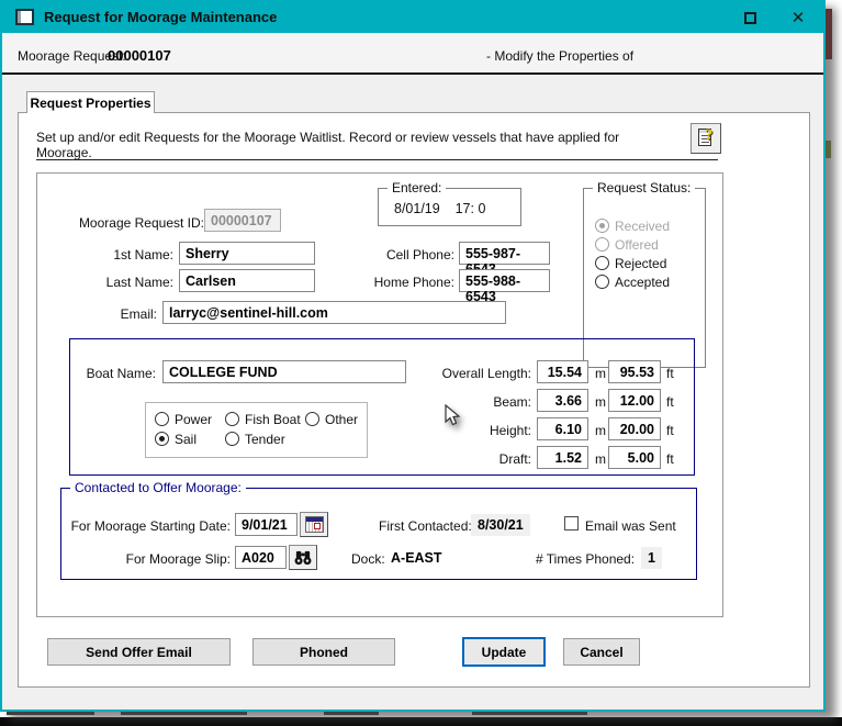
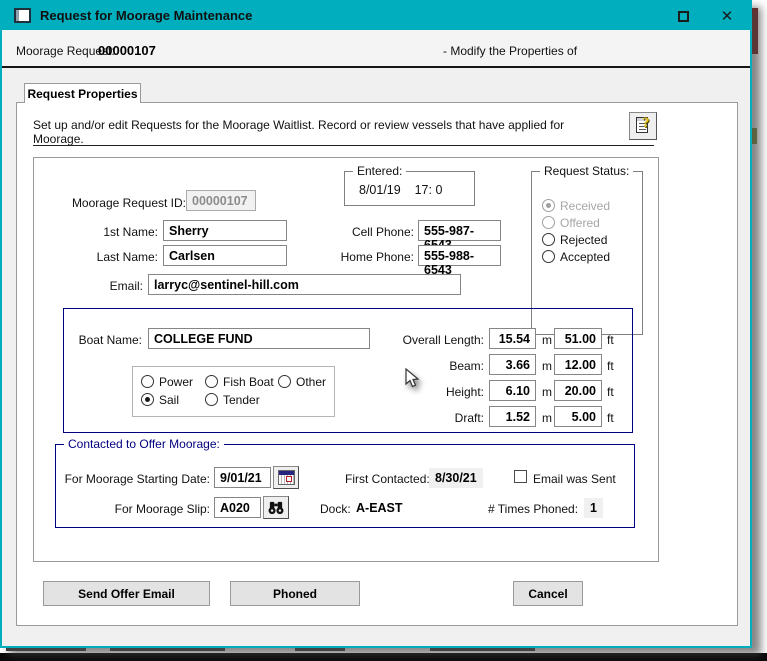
  Request for Moorage Maintenance
  ✕
  Moorage Request:
  00000107
  - Modify the Properties of
  Request Properties
  Set up and/or edit Requests for the Moorage Waitlist. Record or review vessels that have applied for Moorage.
  ?
  Moorage Request ID:
  00000107
  Entered:
  8/01/19 17: 0
  Request Status:
  Received
  Offered
  Rejected
  Accepted
  1st Name:
  Sherry
  Last Name:
  Carlsen
  Cell Phone:
  Home Phone:
  555-988-6543
  Email:
  larryc@sentinel-hill.com
  Boat Name:
  COLLEGE FUND
  Power
  Sail
  Fish Boat
  Tender
  Other
  Overall Length:
  15.54
  m
- 95.53
+ 51.00
  ft
  Beam:
  3.66
  m
  12.00
  ft
  Height:
  6.10
  m
  20.00
  ft
  Draft:
  1.52
  m
  5.00
  ft
  Contacted to Offer Moorage:
  For Moorage Starting Date:
  9/01/21
  First Contacted
  8/30/21
  Email was Sent
  For Moorage Slip:
  A020
  Dock:
  A-EAST
  # Times Phoned:
  1
  Send Offer Email
  Phoned
- Update
  Cancel
